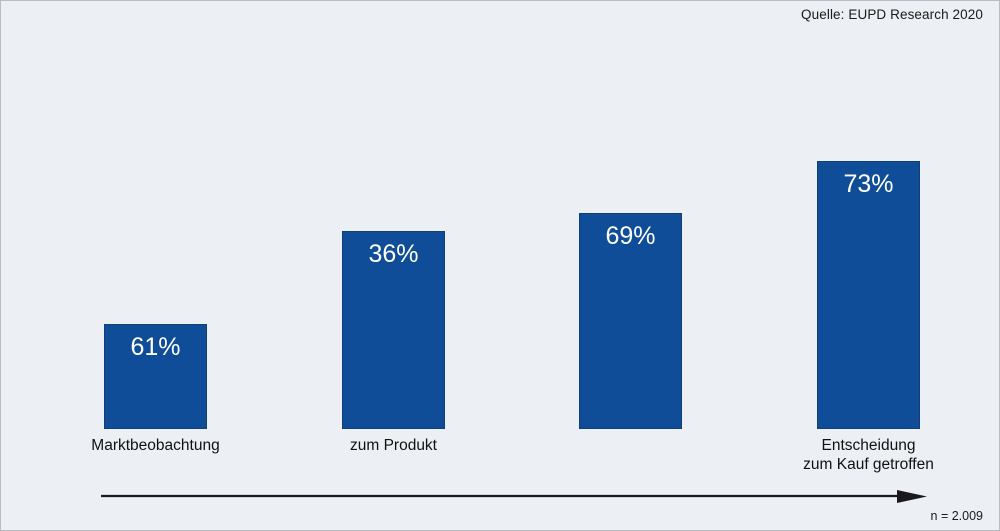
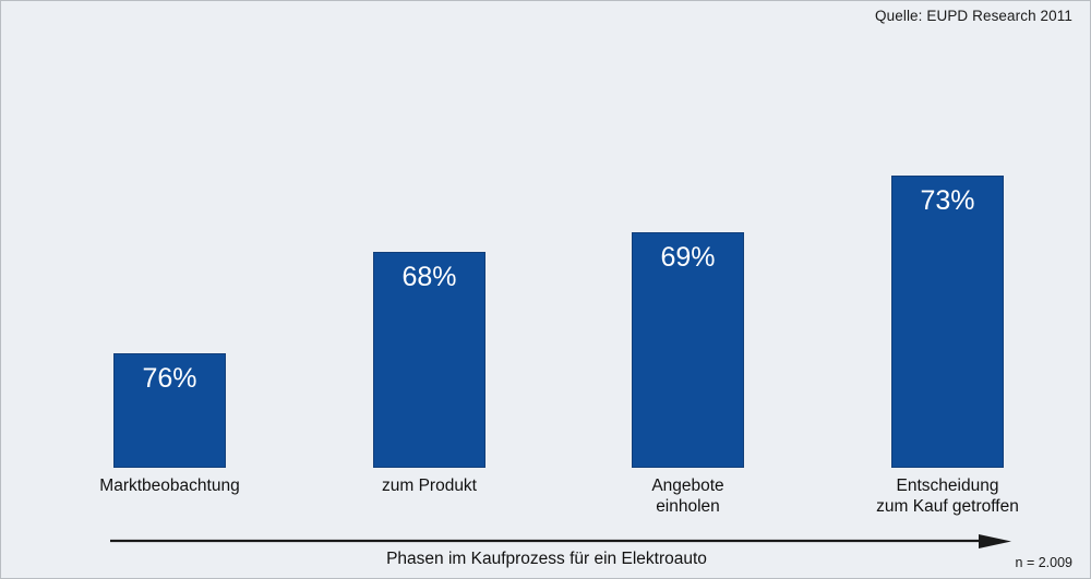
- Quelle: EUPD Research 2020
+ Quelle: EUPD Research 2011
- 61%
+ 76%
  Marktbeobachtung
- 36%
+ 68%
  zum Produkt
  69%
+ Angebote
+ einholen
  73%
  Entscheidung
  zum Kauf getroffen
+ Phasen im Kaufprozess für ein Elektroauto
  n = 2.009
